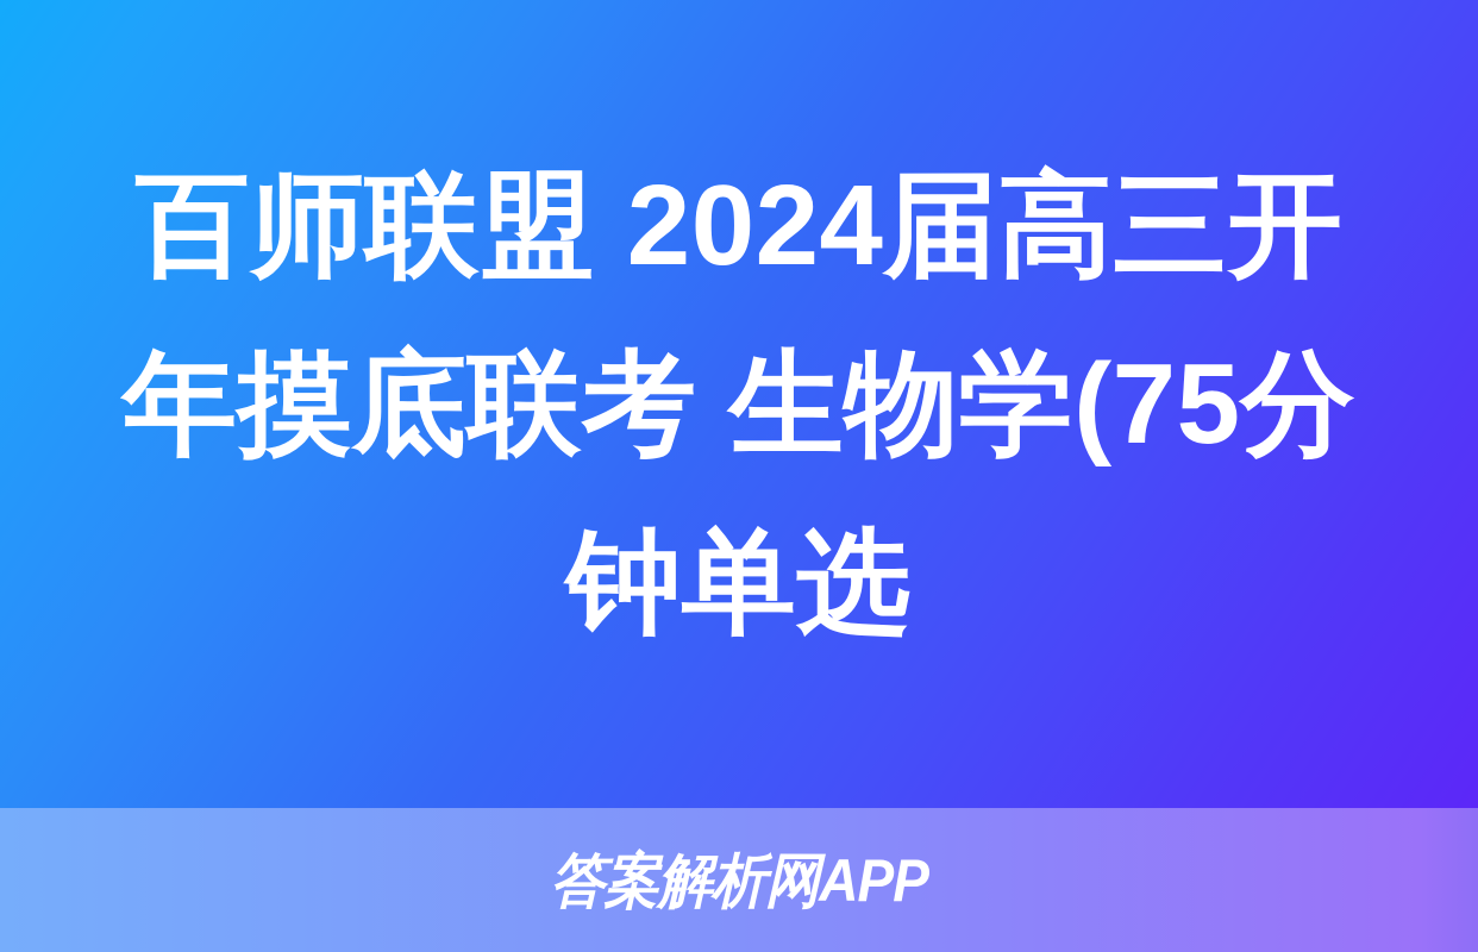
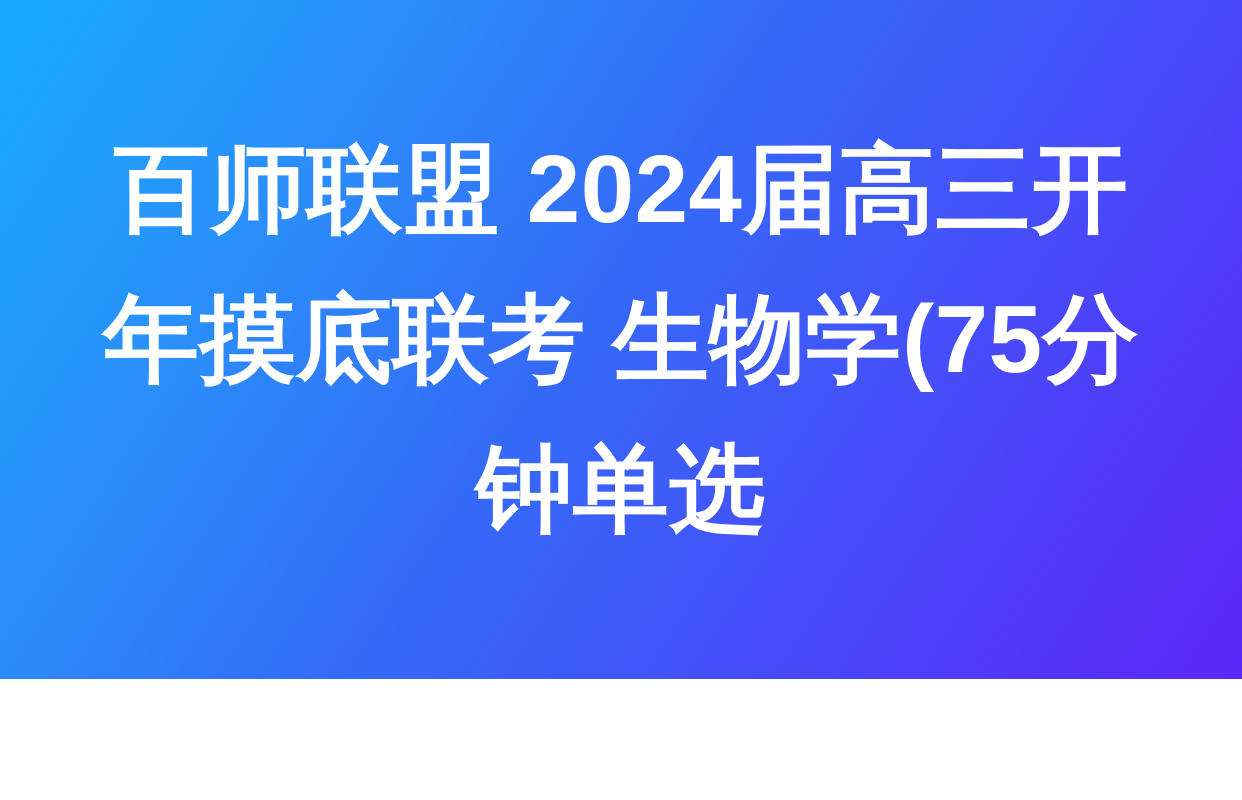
  百师联盟 2024届高三开年摸底联考 生物学(75分钟单选
- 答案解析网APP
